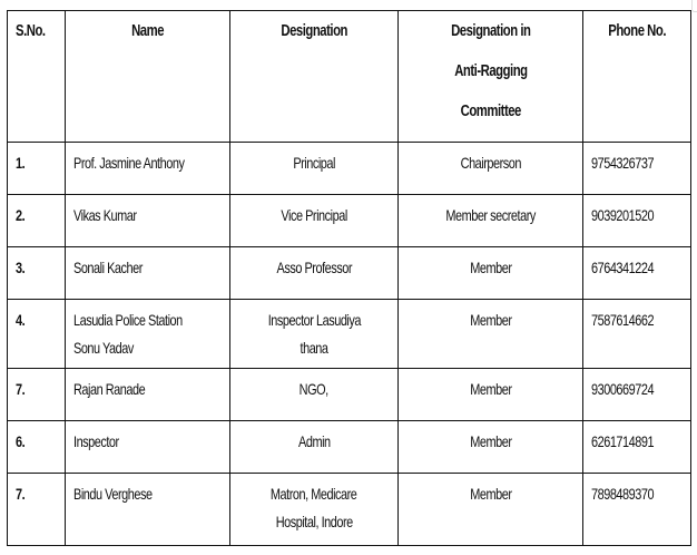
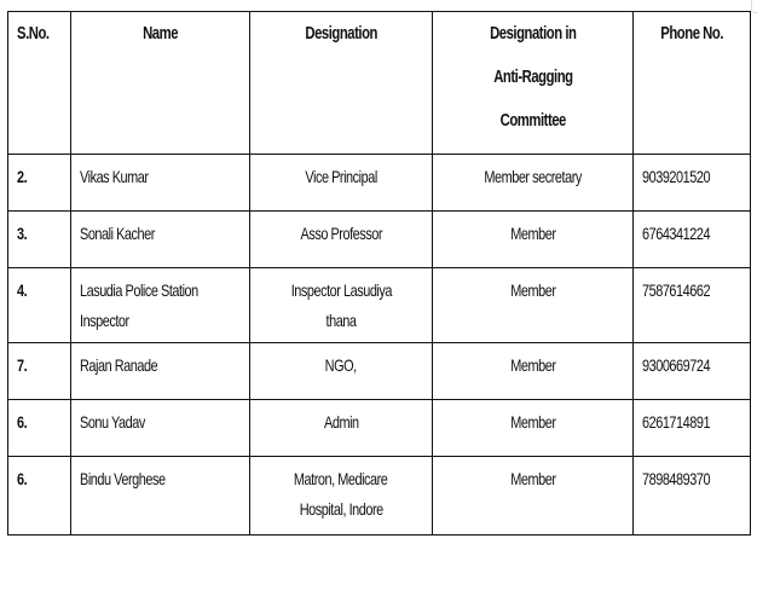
  S.No.	Name	Designation	Designation in Anti-Ragging Committee	Phone No.
- 1.	Prof. Jasmine Anthony	Principal	Chairperson	9754326737
  2.	Vikas Kumar	Vice Principal	Member secretary	9039201520
  3.	Sonali Kacher	Asso Professor	Member	6764341224
- 4.	Lasudia Police Station Sonu Yadav	Inspector Lasudiya thana	Member	7587614662
+ 4.	Lasudia Police Station Inspector	Inspector Lasudiya thana	Member	7587614662
  7.	Rajan Ranade	NGO,	Member	9300669724
- 6.	Inspector	Admin	Member	6261714891
+ 6.	Sonu Yadav	Admin	Member	6261714891
- 7.	Bindu Verghese	Matron, Medicare Hospital, Indore	Member	7898489370
+ 6.	Bindu Verghese	Matron, Medicare Hospital, Indore	Member	7898489370
